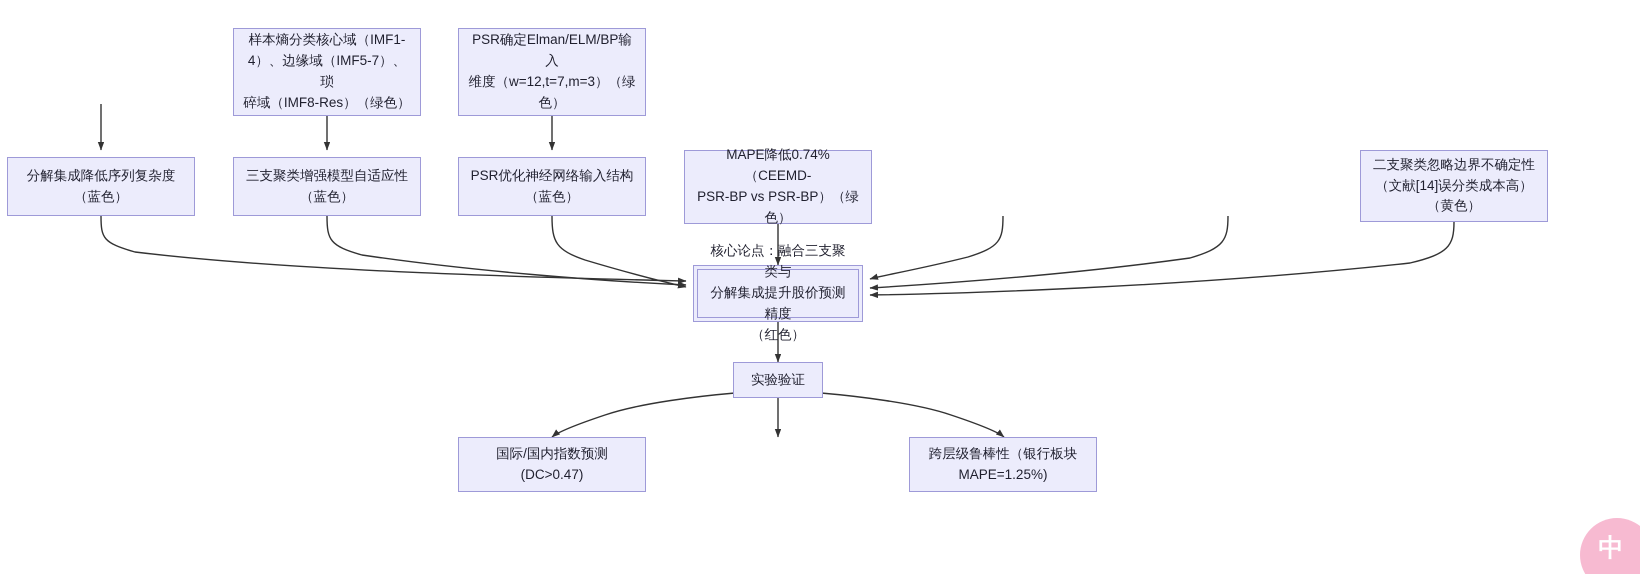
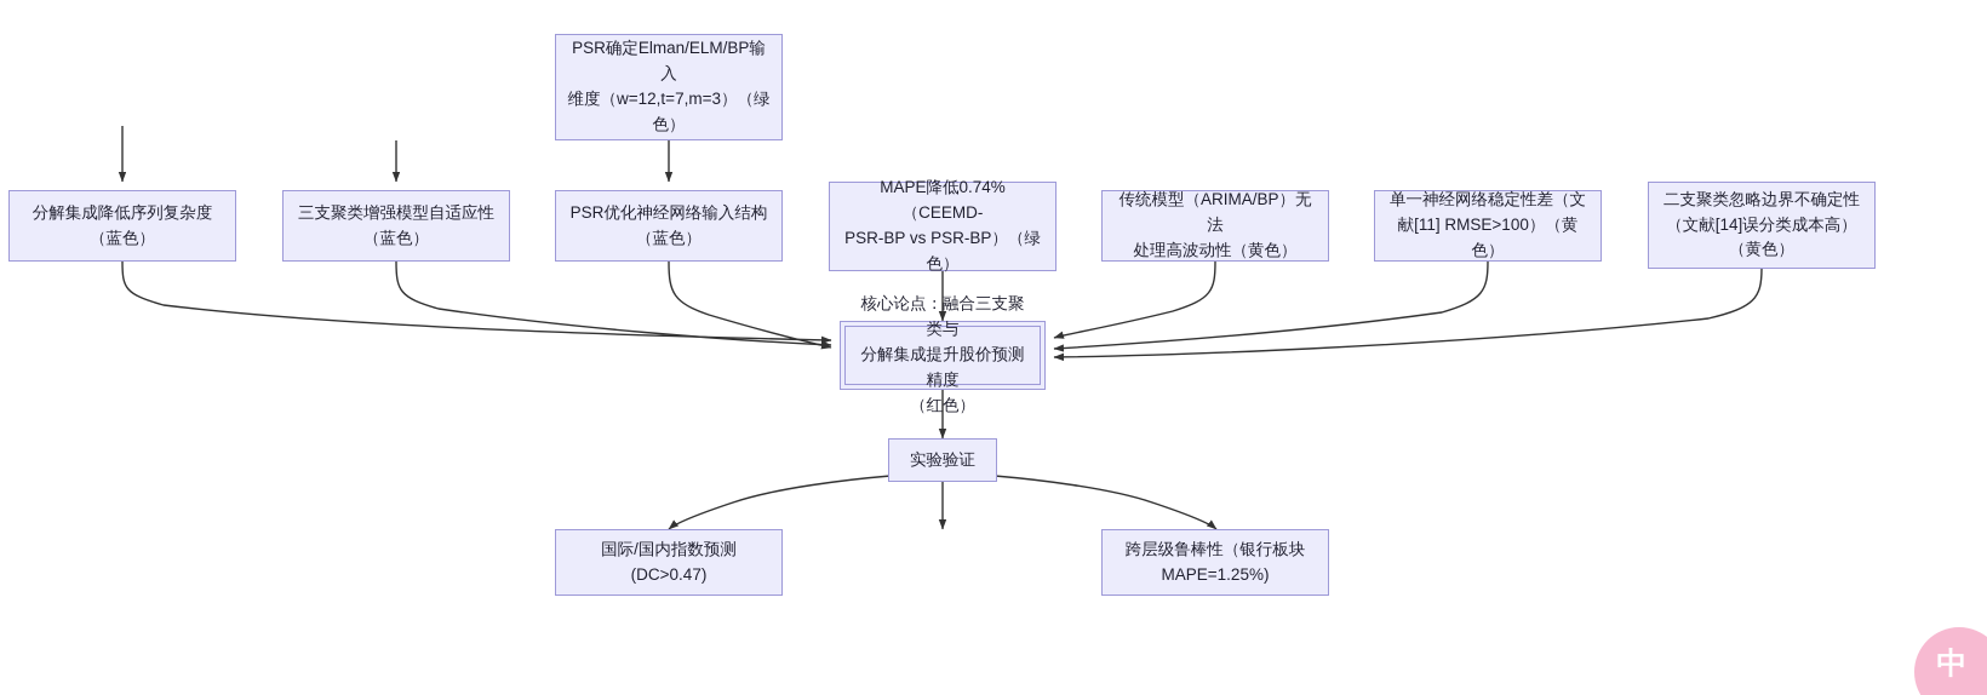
- 样本熵分类核心域（IMF1-
- 4）、边缘域（IMF5-7）、琐
- 碎域（IMF8-Res）（绿色）
  PSR确定Elman/ELM/BP输入
  维度（w=12,t=7,m=3）（绿
  色）
  分解集成降低序列复杂度
  （蓝色）
  三支聚类增强模型自适应性
  （蓝色）
  PSR优化神经网络输入结构
  （蓝色）
  MAPE降低0.74%（CEEMD-
  PSR-BP vs PSR-BP）（绿
  色）
+ 传统模型（ARIMA/BP）无法
+ 处理高波动性（黄色）
+ 单一神经网络稳定性差（文
+ 献[11] RMSE>100）（黄色）
  二支聚类忽略边界不确定性
  （文献[14]误分类成本高）
  （黄色）
  核心论点：融合三支聚类与
  分解集成提升股价预测精度
  （红色）
  实验验证
  国际/国内指数预测
  (DC>0.47)
  跨层级鲁棒性（银行板块
  MAPE=1.25%)
  中
